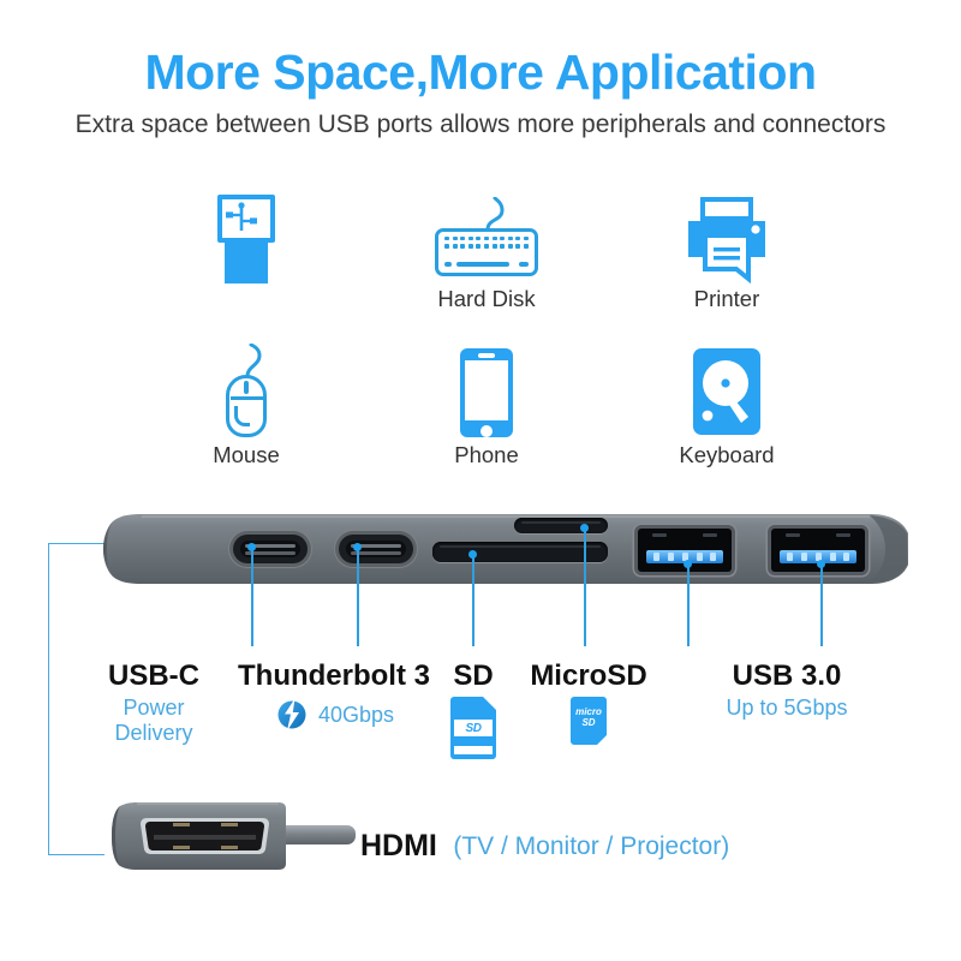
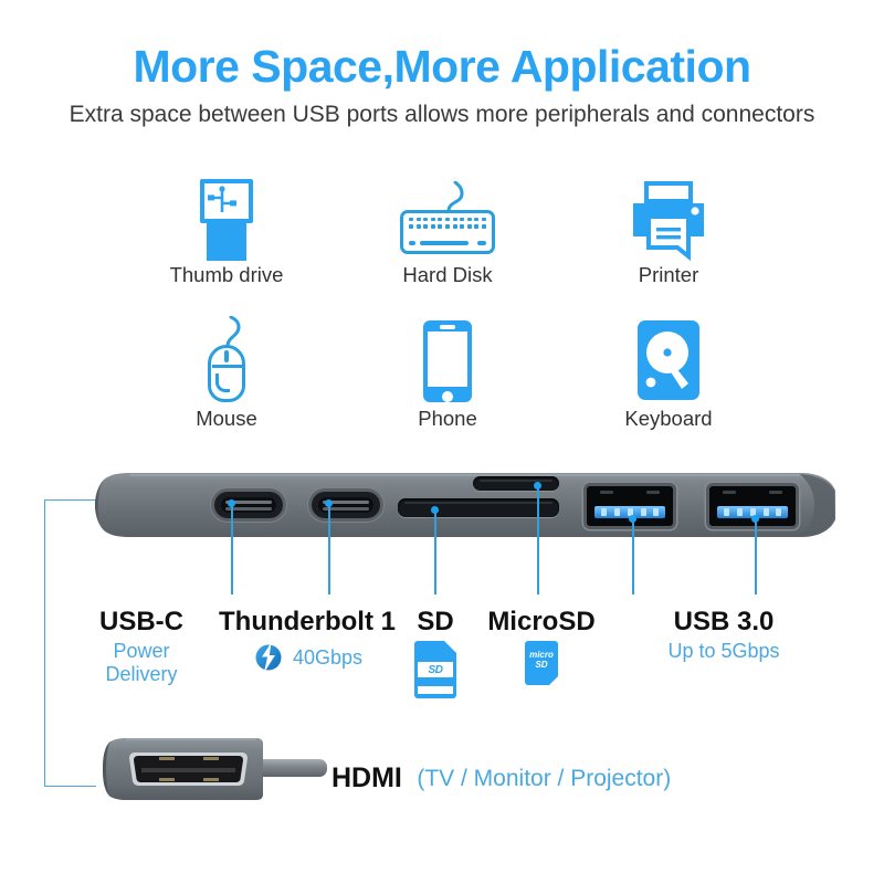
  More Space,More Application
  Extra space between USB ports allows more peripherals and connectors
+ Thumb drive
  Hard Disk
  Printer
  Mouse
  Phone
  Keyboard
  USB-C
  Power
  Delivery
- Thunderbolt 3
+ Thunderbolt 1
  40Gbps
  SD
  SD
  MicroSD
  micro
  SD
  USB 3.0
  Up to 5Gbps
  HDMI (TV / Monitor / Projector)
